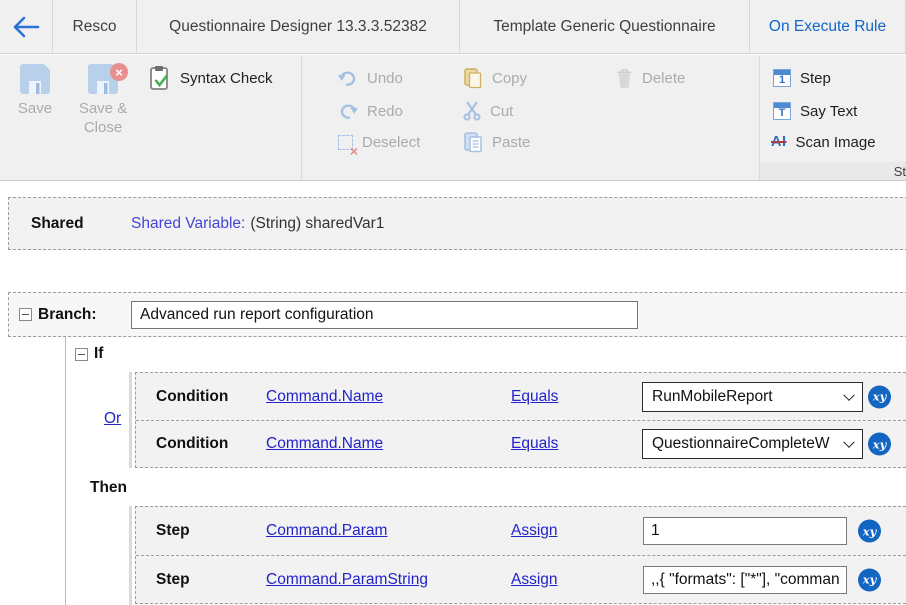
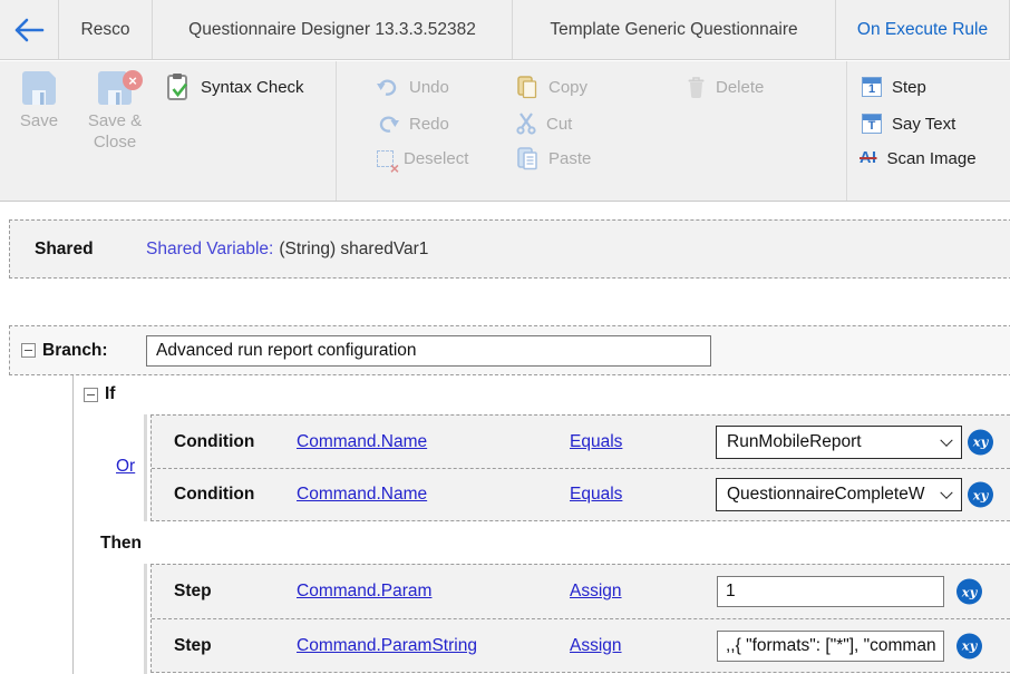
  Resco
  Questionnaire Designer 13.3.3.52382
  Template Generic Questionnaire
  On Execute Rule
  Save
  ×
  Save & Close
  Syntax Check
  Undo
  Redo
  Deselect
  Copy
  Cut
  Paste
  Delete
  1
  Step
  T
  Say Text
  AI
  Scan Image
- St
  Shared
  Shared Variable:
  (String) sharedVar1
  Branch:
  Advanced run report configuration
  If
  Or
  Condition
  Command.Name
  Equals
  RunMobileReport
  xy
  Condition
  Command.Name
  Equals
  QuestionnaireCompleteW
  xy
  Then
  Step
  Command.Param
  Assign
  1
  xy
  Step
  Command.ParamString
  Assign
  ,,{ "formats": ["*"], "comman
  xy
